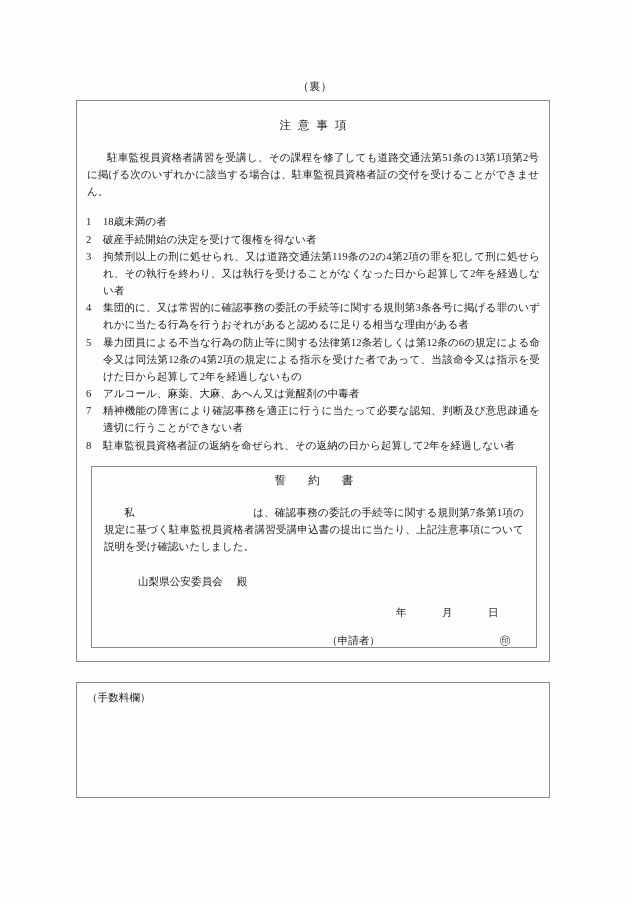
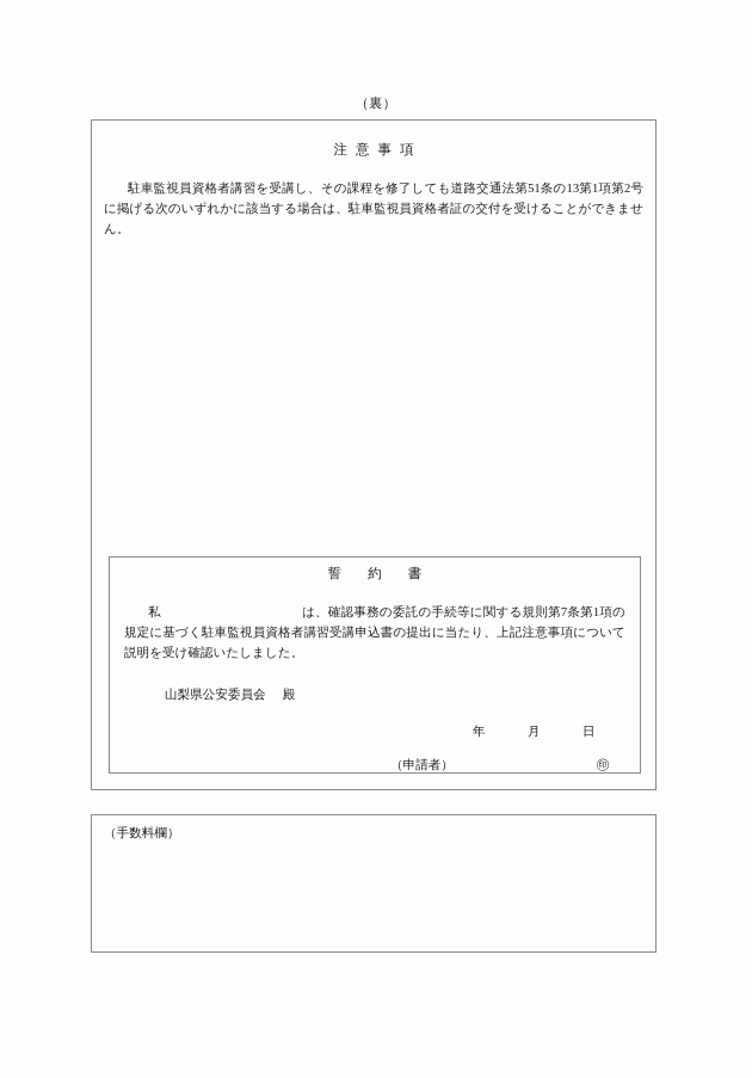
  （裏）
  注意事項
  駐車監視員資格者講習を受講し、その課程を修了しても道路交通法第51条の13第1項第2号に掲げる次のいずれかに該当する場合は、駐車監視員資格者証の交付を受けることができません。
- 1
- 18歳未満の者
- 2
- 破産手続開始の決定を受けて復権を得ない者
- 3
- 拘禁刑以上の刑に処せられ、又は道路交通法第119条の2の4第2項の罪を犯して刑に処せられ、その執行を終わり、又は執行を受けることがなくなった日から起算して2年を経過しない者
- 4
- 集団的に、又は常習的に確認事務の委託の手続等に関する規則第3条各号に掲げる罪のいずれかに当たる行為を行うおそれがあると認めるに足りる相当な理由がある者
- 5
- 暴力団員による不当な行為の防止等に関する法律第12条若しくは第12条の6の規定による命令又は同法第12条の4第2項の規定による指示を受けた者であって、当該命令又は指示を受けた日から起算して2年を経過しないもの
- 6
- アルコール、麻薬、大麻、あへん又は覚醒剤の中毒者
- 7
- 精神機能の障害により確認事務を適正に行うに当たって必要な認知、判断及び意思疎通を適切に行うことができない者
- 8
- 駐車監視員資格者証の返納を命ぜられ、その返納の日から起算して2年を経過しない者
  誓約書
  私 は、確認事務の委託の手続等に関する規則第7条第1項の規定に基づく駐車監視員資格者講習受講申込書の提出に当たり、上記注意事項について説明を受け確認いたしました。
  山梨県公安委員会 殿
  年 月 日
  （申請者）
  ㊞
  （手数料欄）
